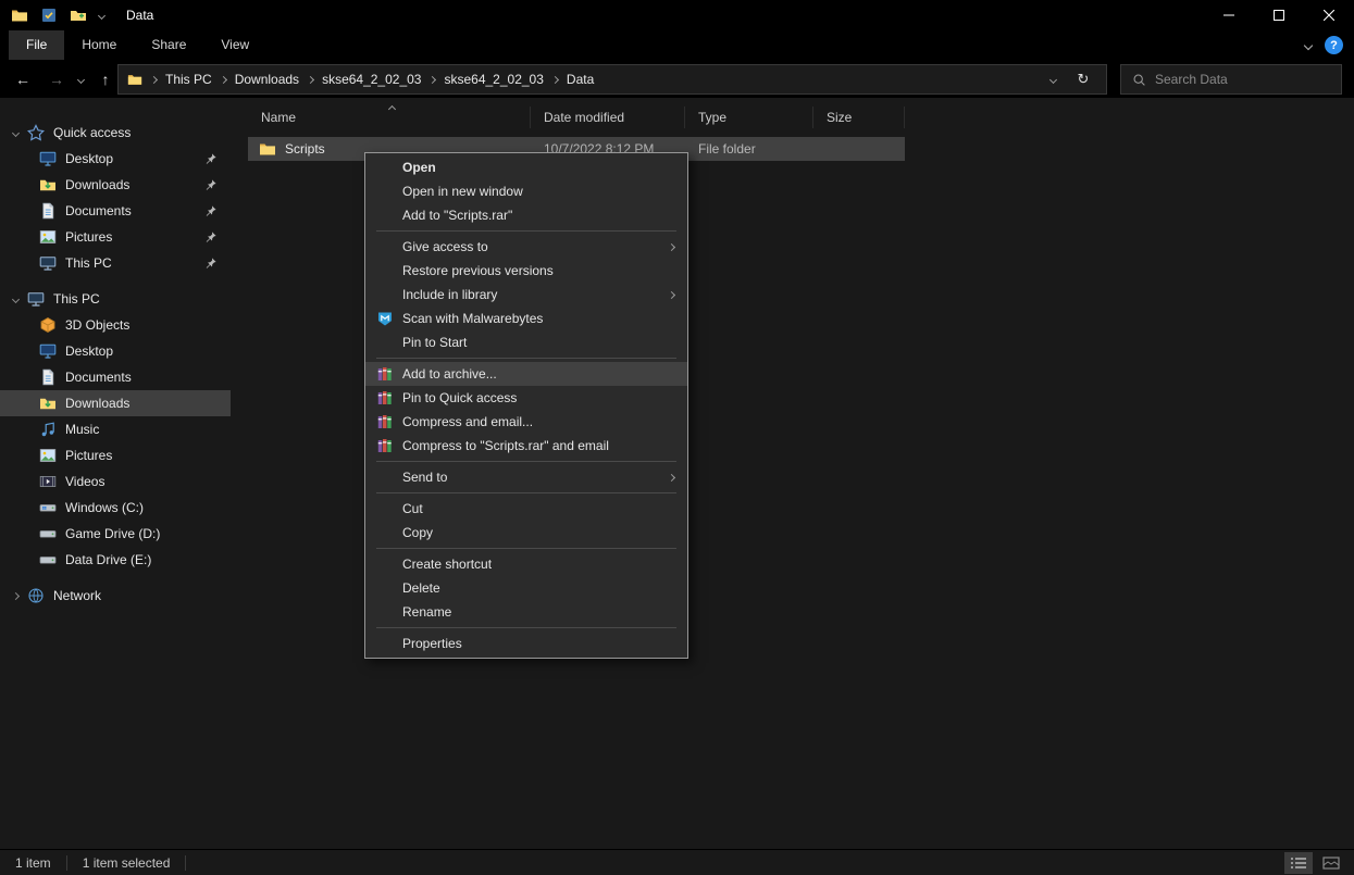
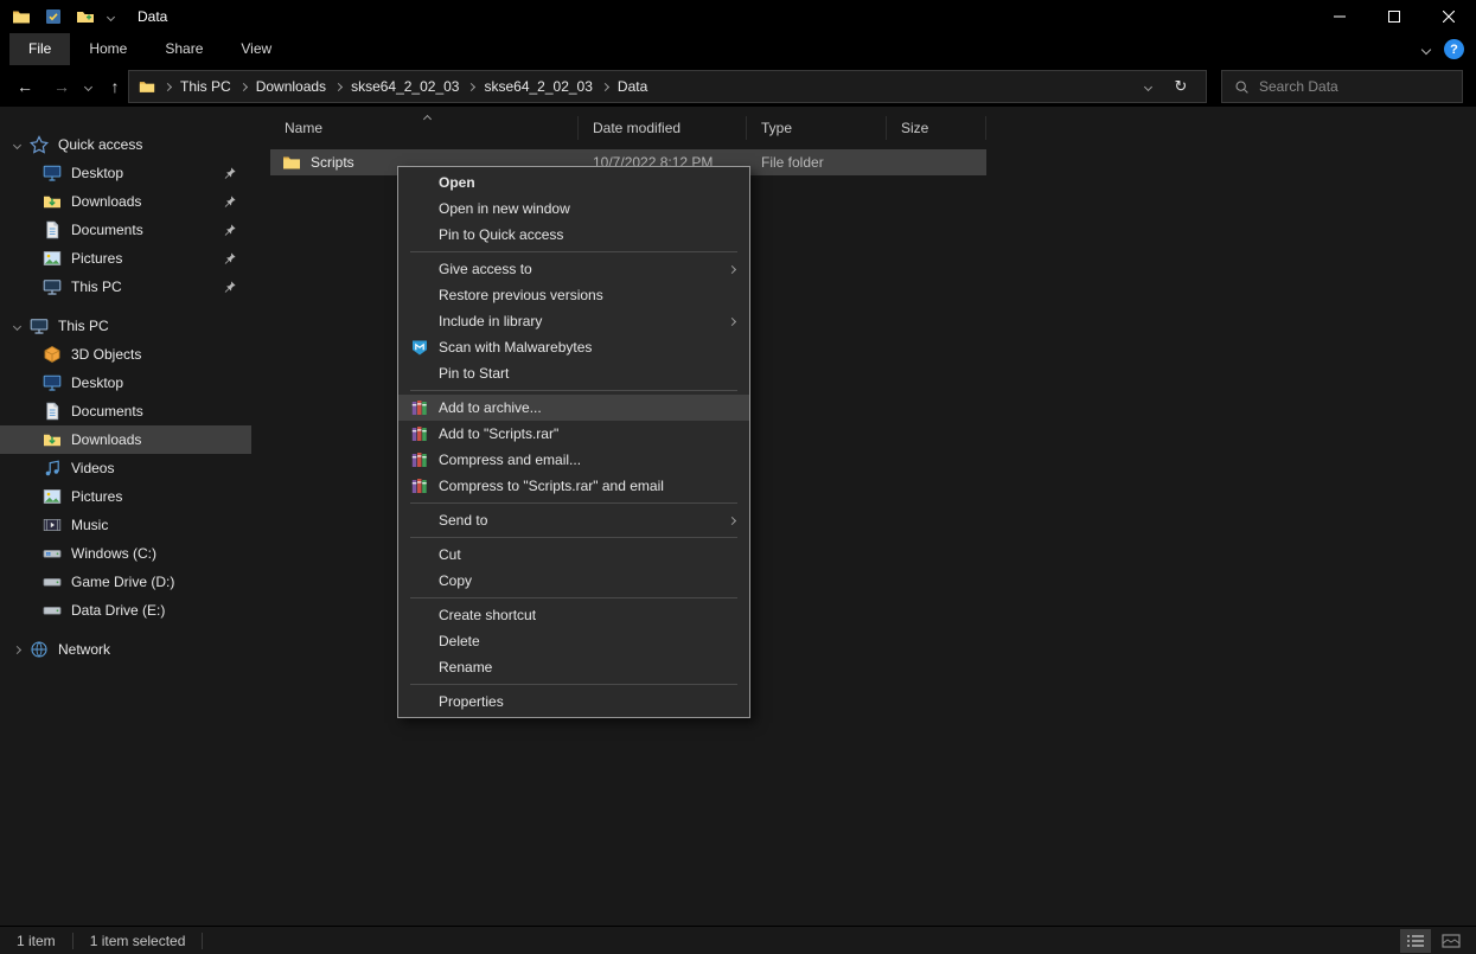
  Data
  File
  Home
  Share
  View
  ?
  ←
  →
  ↑
  This PC
  Downloads
  skse64_2_02_03
  skse64_2_02_03
  Data
  ↻
  Search Data
  Quick access
  Desktop
  Downloads
  Documents
  Pictures
  This PC
  This PC
  3D Objects
  Desktop
  Documents
  Downloads
- Music
+ Videos
  Pictures
- Videos
+ Music
  Windows (C:)
  Game Drive (D:)
  Data Drive (E:)
  Network
  Name
  Date modified
  Type
  Size
  Scripts
  10/7/2022 8:12 PM
  File folder
  Open
  Open in new window
- Add to "Scripts.rar"
+ Pin to Quick access
  Give access to
  Restore previous versions
  Include in library
  Scan with Malwarebytes
  Pin to Start
  Add to archive...
- Pin to Quick access
+ Add to "Scripts.rar"
  Compress and email...
  Compress to "Scripts.rar" and email
  Send to
  Cut
  Copy
  Create shortcut
  Delete
  Rename
  Properties
  1 item
  1 item selected
